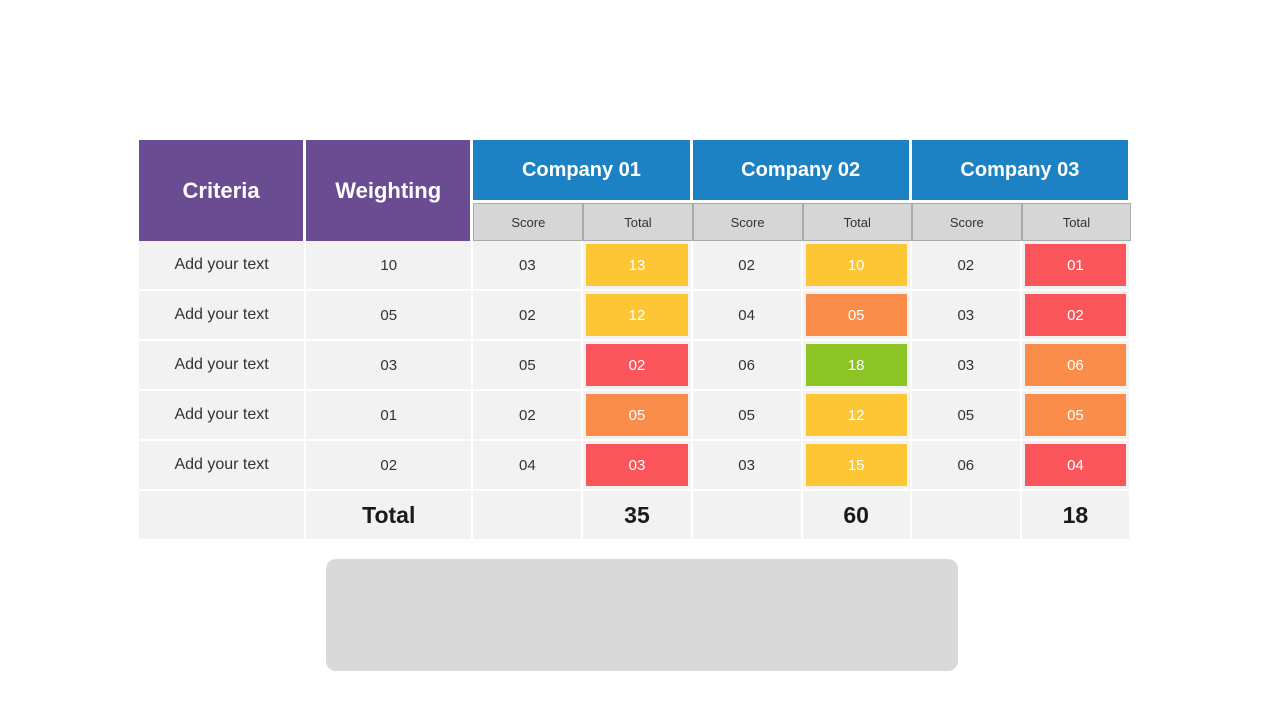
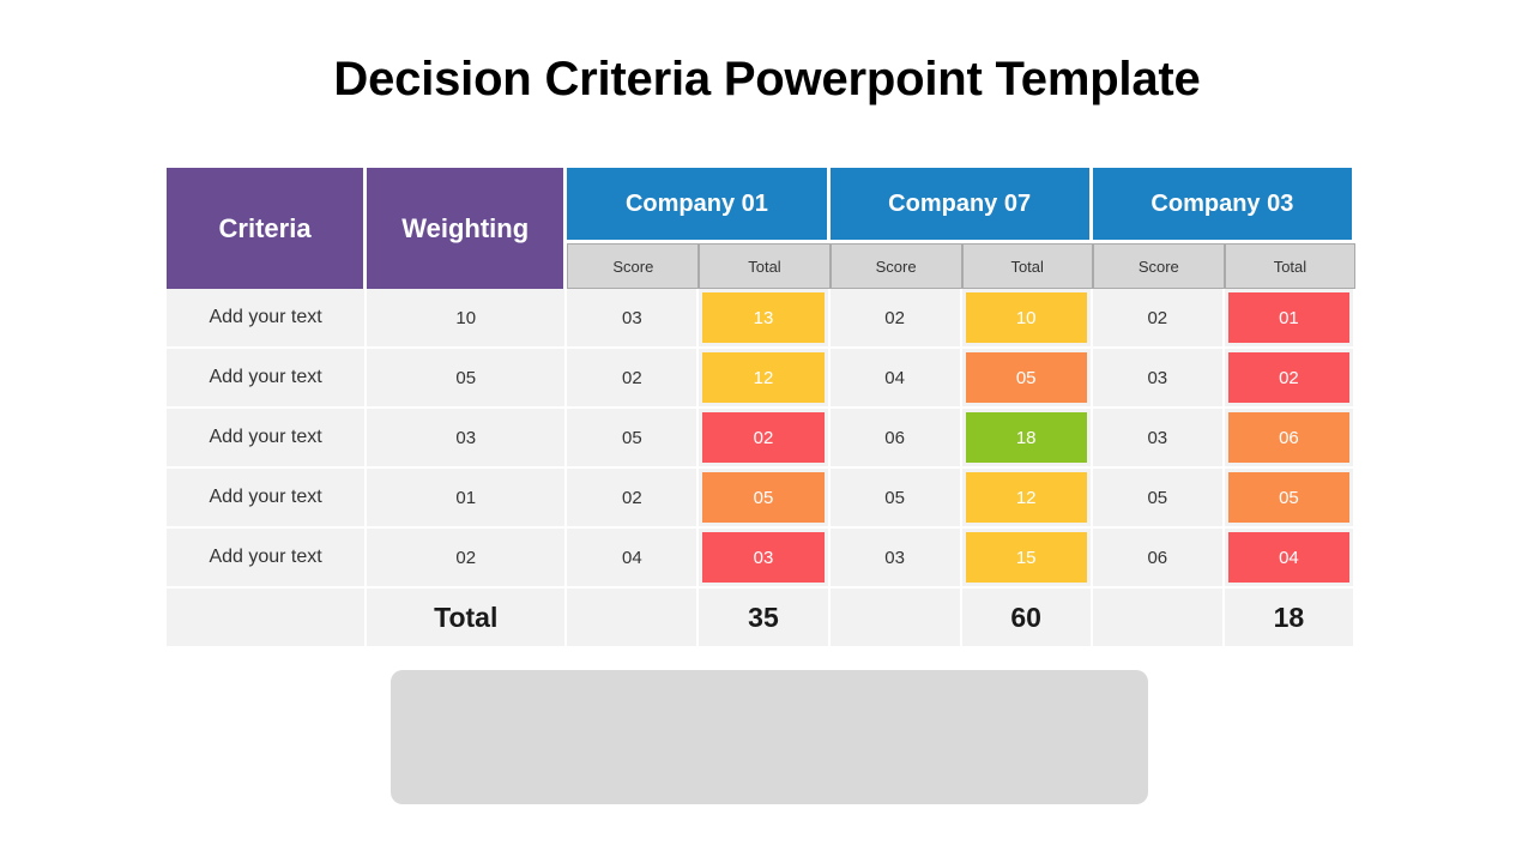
+ Decision Criteria Powerpoint Template
- Criteria	Weighting	Company 01	Company 02	Company 03
+ Criteria	Weighting	Company 01	Company 07	Company 03
  Score	Total	Score	Total	Score	Total
  Add your text	10	03	13	02	10	02	01
  Add your text	05	02	12	04	05	03	02
  Add your text	03	05	02	06	18	03	06
  Add your text	01	02	05	05	12	05	05
  Add your text	02	04	03	03	15	06	04
  	Total		35		60		18
